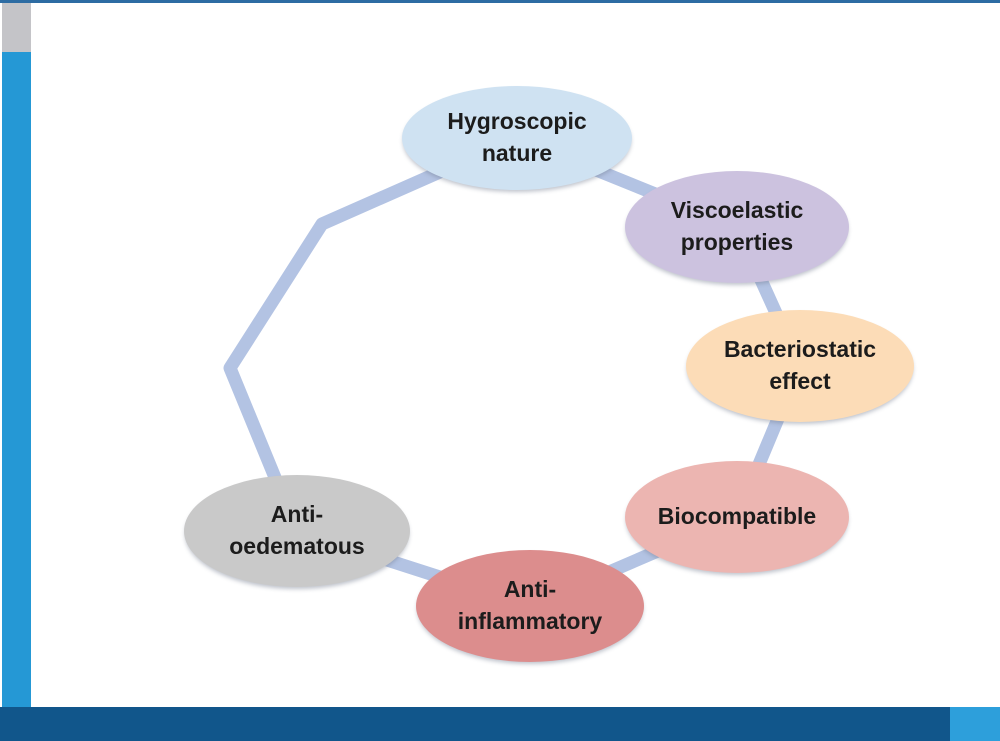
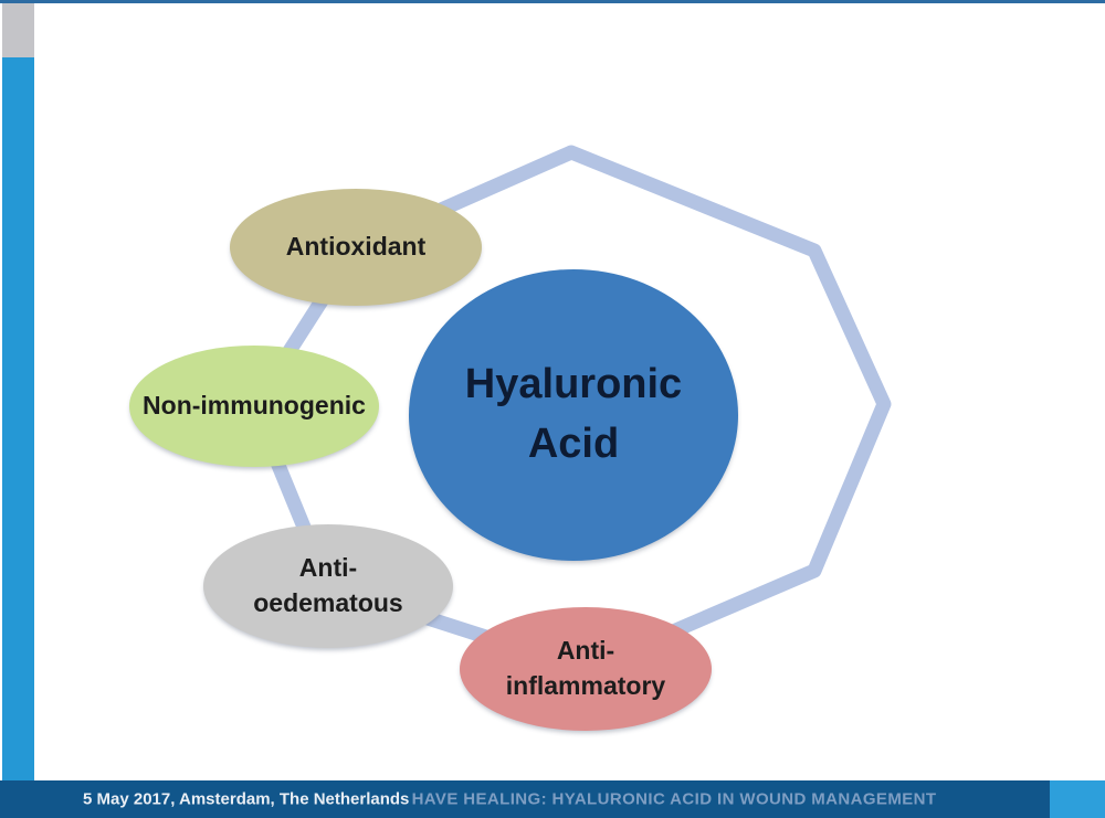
- Hygroscopic
- nature
- Viscoelastic
- properties
- Bacteriostatic
- effect
- Biocompatible
  Anti-
  inflammatory
  Anti-
  oedematous
+ Non-immunogenic
+ Antioxidant
+ Hyaluronic
+ Acid
+ 5 May 2017, Amsterdam, The Netherlands
+ HAVE HEALING: HYALURONIC ACID IN WOUND MANAGEMENT
